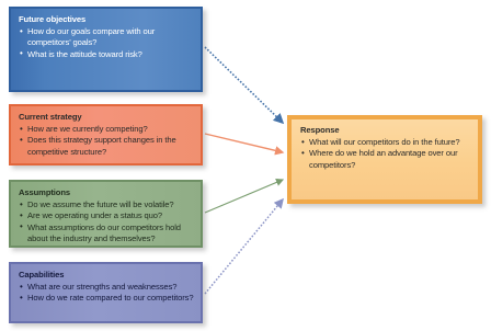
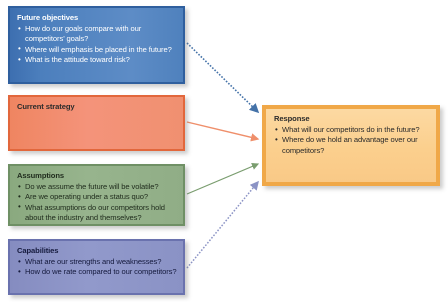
  Future objectives
  How do our goals compare with our competitors’ goals?
+ Where will emphasis be placed in the future?
  What is the attitude toward risk?
  Current strategy
- How are we currently competing?
- Does this strategy support changes in the competitive structure?
  Assumptions
  Do we assume the future will be volatile?
  Are we operating under a status quo?
  What assumptions do our competitors hold about the industry and themselves?
  Capabilities
  What are our strengths and weaknesses?
  How do we rate compared to our competitors?
  Response
  What will our competitors do in the future?
  Where do we hold an advantage over our competitors?
